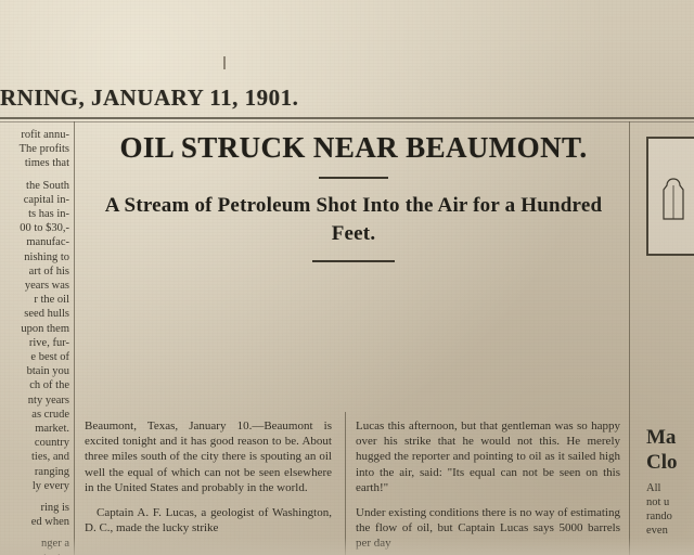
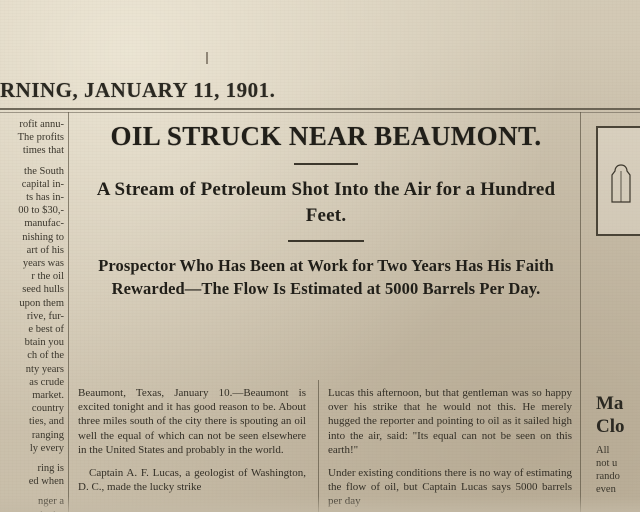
  RNING, JANUARY 11, 1901.
  rofit annu-
  The profits
  times that
  the South
  capital in-
  ts has in-
  00 to $30,-
  manufac-
  nishing to
  art of his
  years was
  r the oil
  seed hulls
  upon them
  rive, fur-
  e best of
  btain you
  ch of the
  nty years
  as crude
  market.
  country
  ties, and
  ranging
  ly every
  ring is
  ed when
  Ma
  Clo
  All
  not u
  rando
  even
  OIL STRUCK NEAR BEAUMONT.
  A Stream of Petroleum Shot Into the Air for a Hundred Feet.
+ Prospector Who Has Been at Work for Two Years Has His Faith Rewarded—The Flow Is Estimated at 5000 Barrels Per Day.
  Beaumont, Texas, January 10.—Beaumont is excited tonight and it has good reason to be. About three miles south of the city there is spouting an oil well the equal of which can not be seen elsewhere in the United States and probably in the world.
  Captain A. F. Lucas, a geologist of Washington, D. C., made the lucky strike
  Lucas this afternoon, but that gentleman was so happy over his strike that he would not this. He merely hugged the reporter and pointing to oil as it sailed high into the air, said: "Its equal can not be seen on this earth!"
  Under existing conditions there is no way of estimating the flow of oil, but Captain Lucas says 5000 barrels
